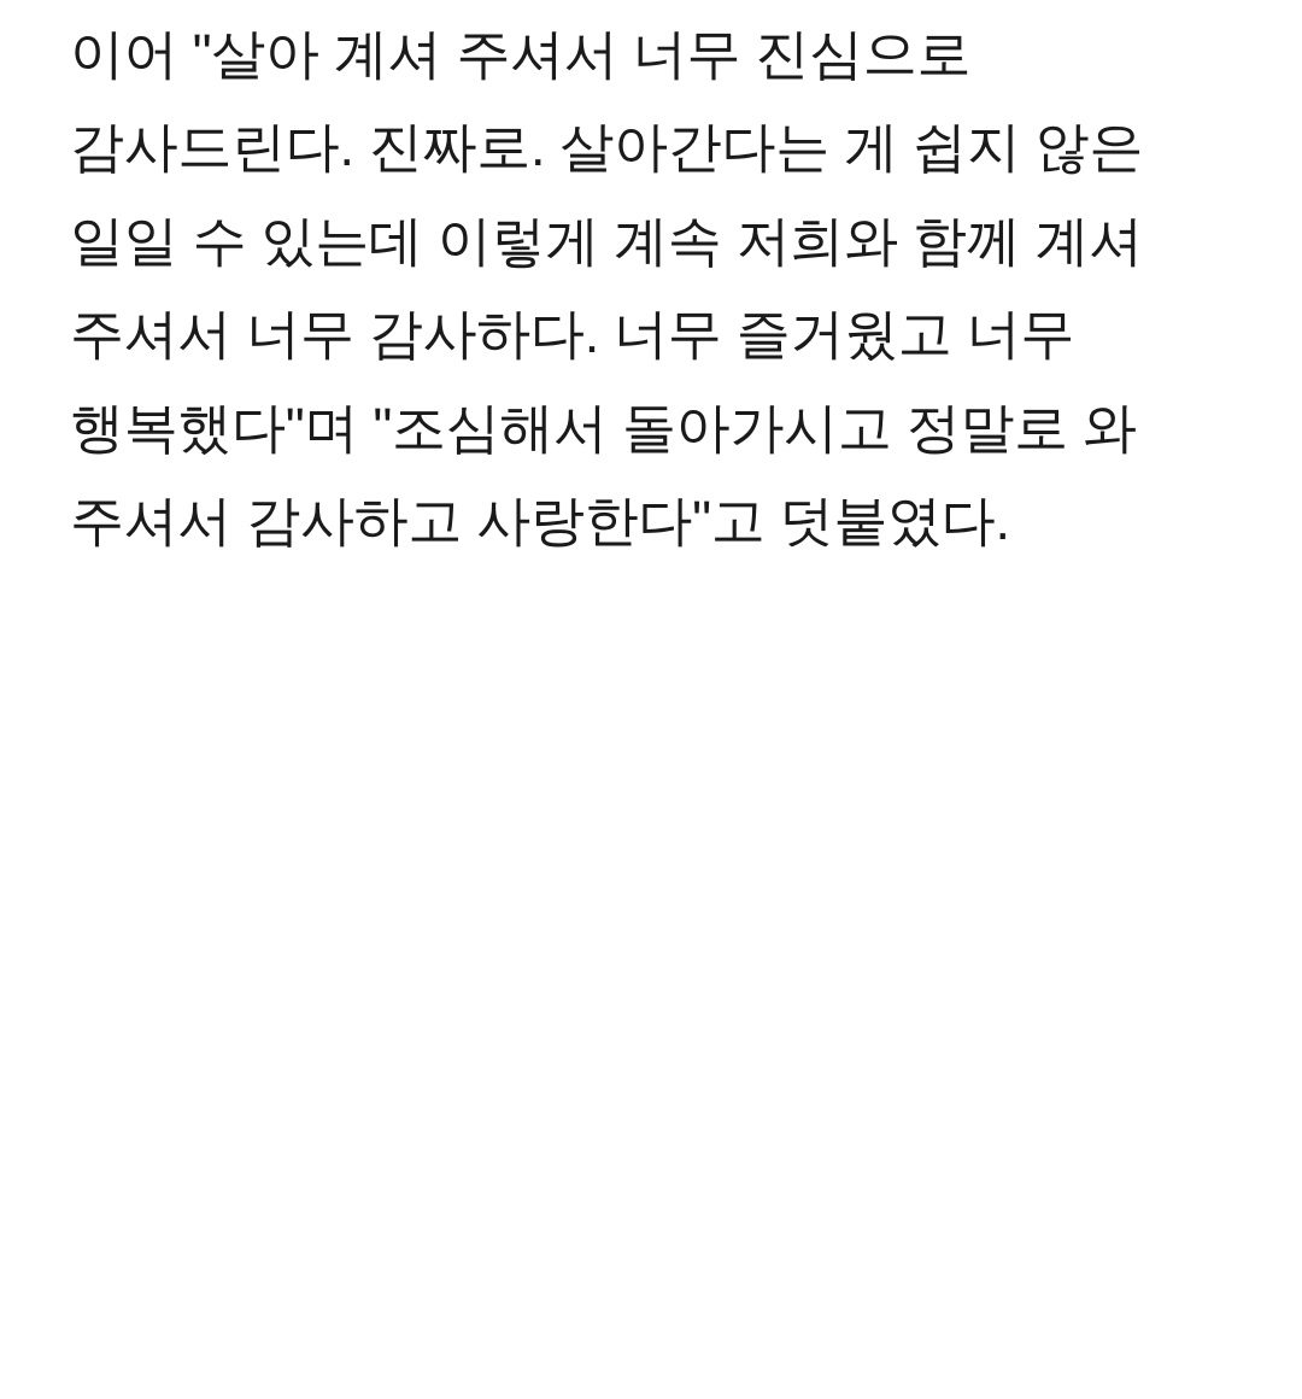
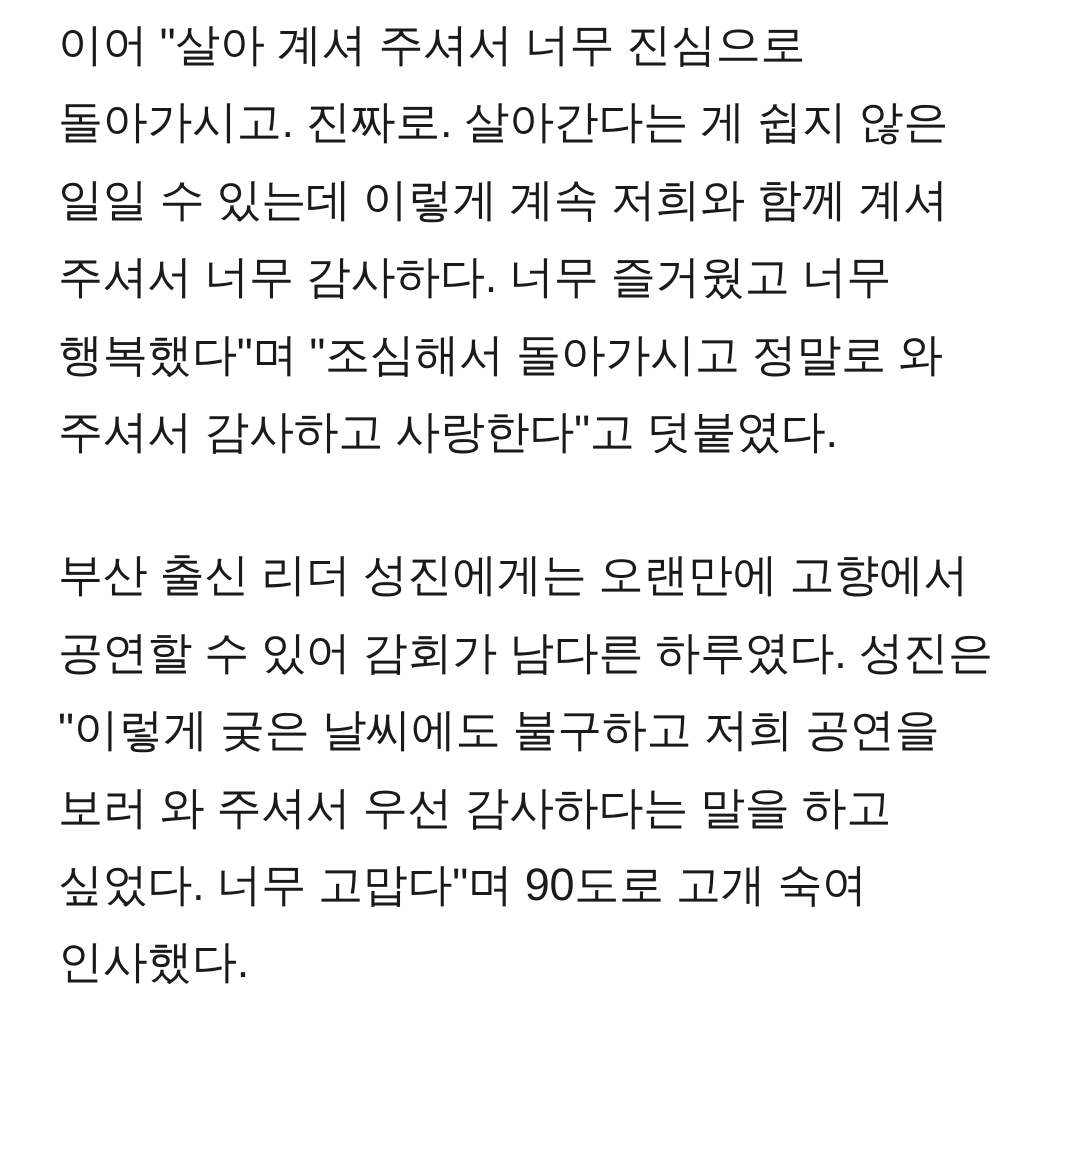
- 이어 "살아 계셔 주셔서 너무 진심으로 감사드린다. 진짜로. 살아간다는 게 쉽지 않은 일일 수 있는데 이렇게 계속 저희와 함께 계셔 주셔서 너무 감사하다. 너무 즐거웠고 너무 행복했다"며 "조심해서 돌아가시고 정말로 와 주셔서 감사하고 사랑한다"고 덧붙였다.
+ 이어 "살아 계셔 주셔서 너무 진심으로 돌아가시고. 진짜로. 살아간다는 게 쉽지 않은 일일 수 있는데 이렇게 계속 저희와 함께 계셔 주셔서 너무 감사하다. 너무 즐거웠고 너무 행복했다"며 "조심해서 돌아가시고 정말로 와 주셔서 감사하고 사랑한다"고 덧붙였다.
+ 부산 출신 리더 성진에게는 오랜만에 고향에서 공연할 수 있어 감회가 남다른 하루였다. 성진은 "이렇게 궂은 날씨에도 불구하고 저희 공연을 보러 와 주셔서 우선 감사하다는 말을 하고 싶었다. 너무 고맙다"며 90도로 고개 숙여 인사했다.
